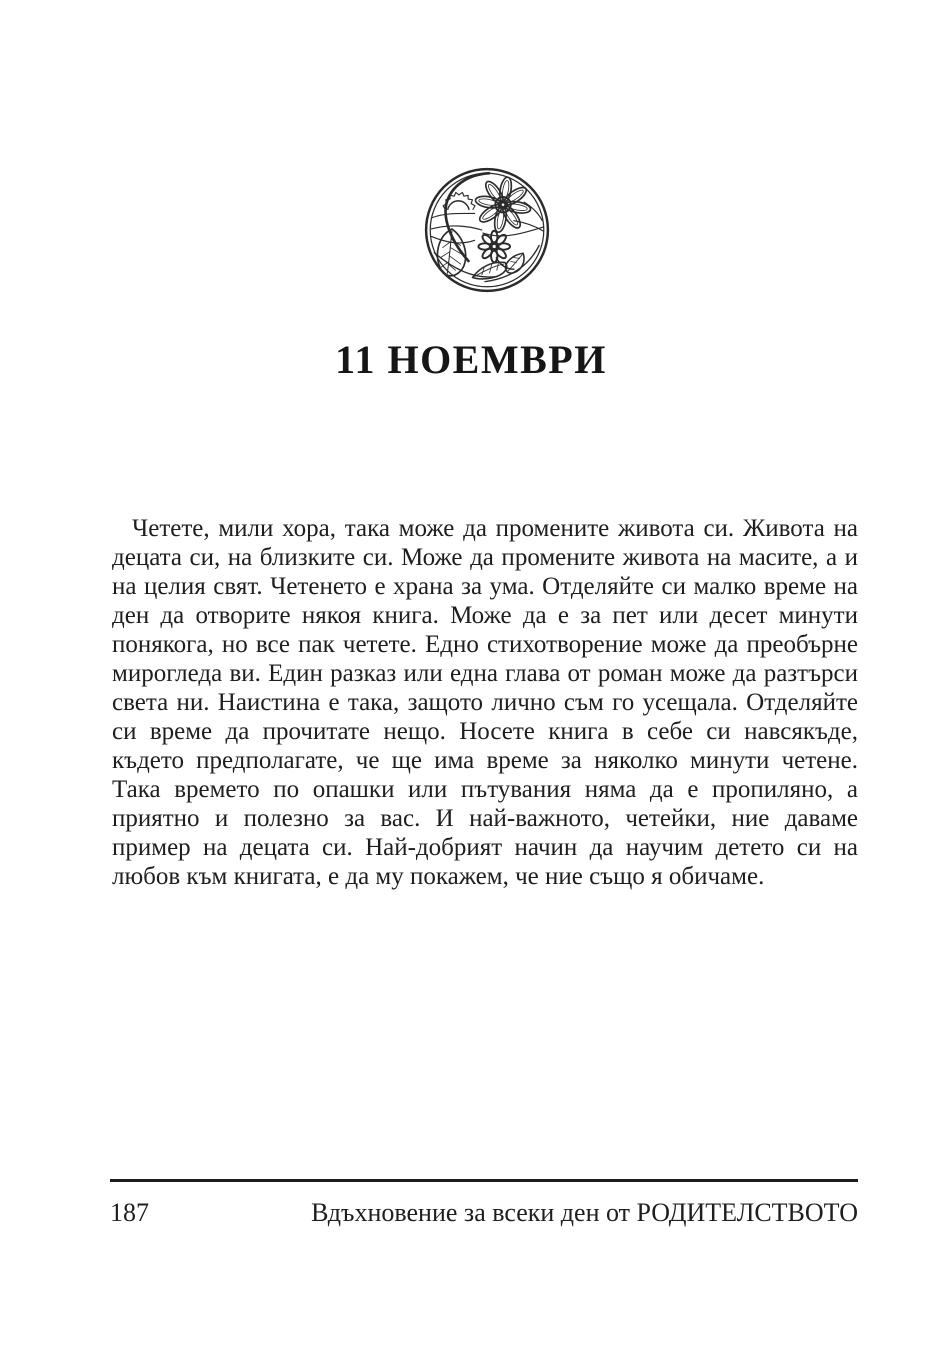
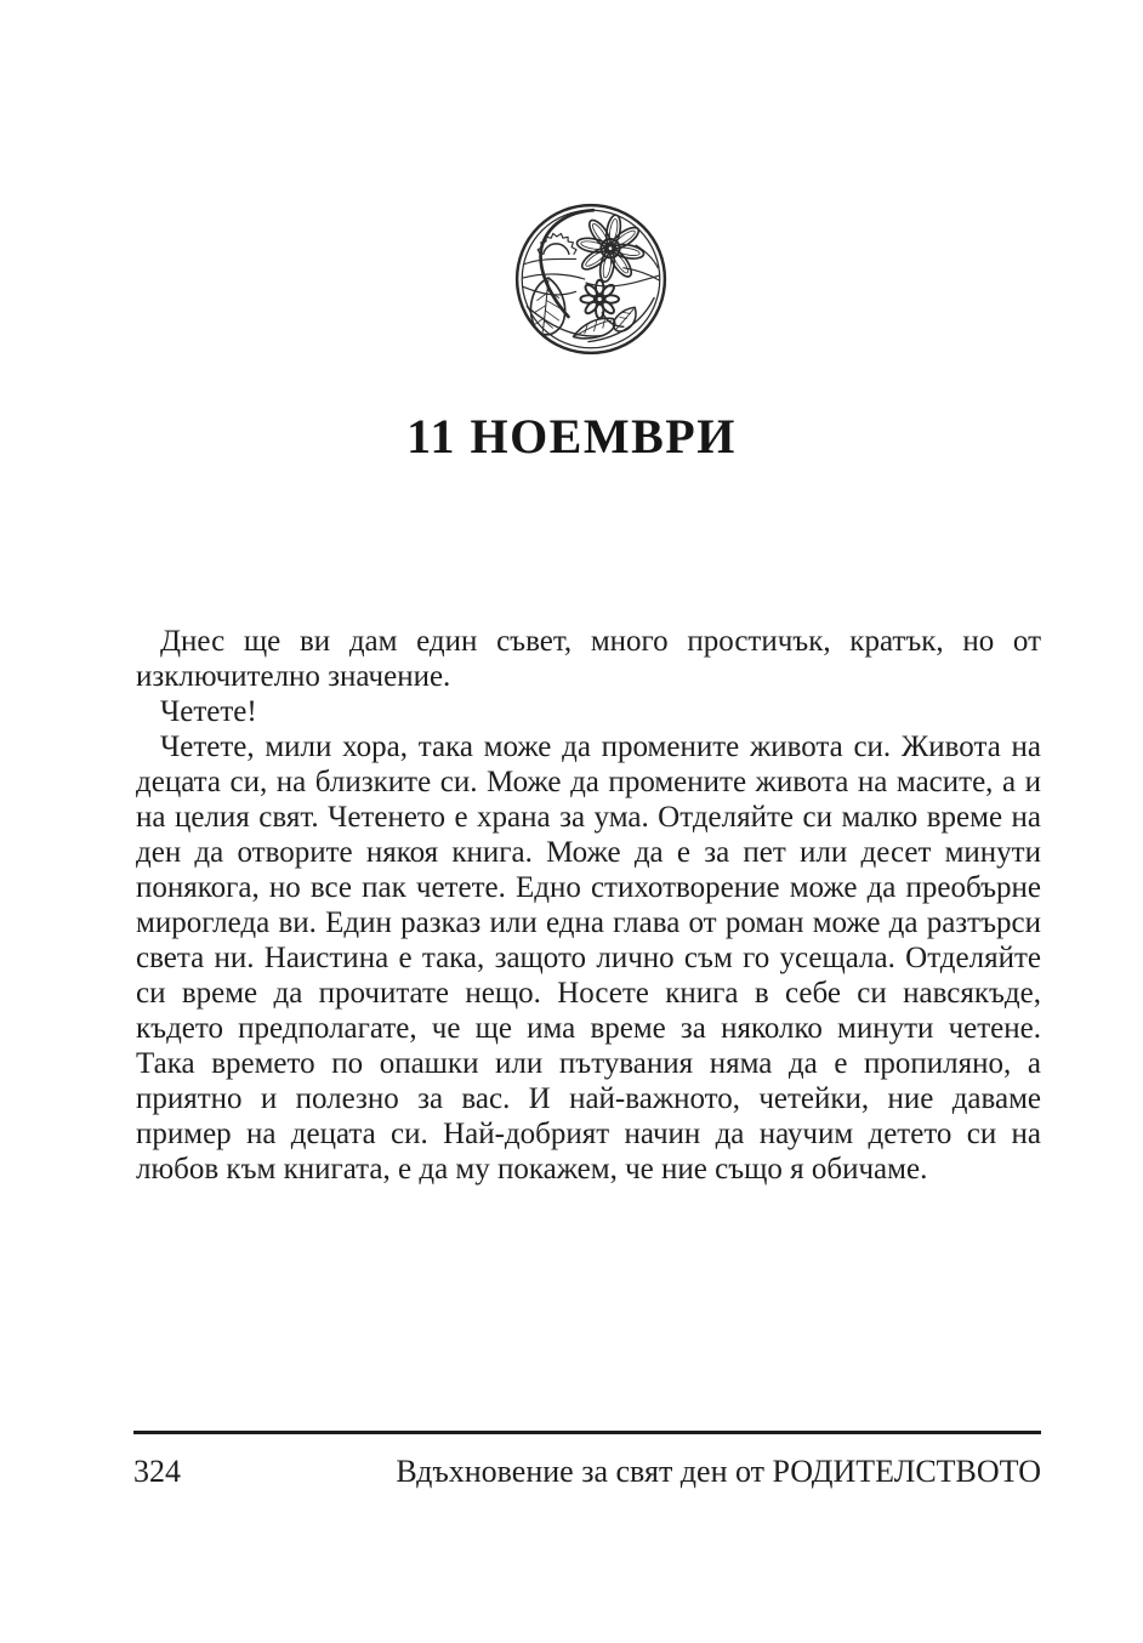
  11 НОЕМВРИ
+ Днес ще ви дам един съвет, много простичък, кратък, но от изключително значение.
+ Четете!
  Четете, мили хора, така може да промените живота си. Живота на децата си, на близките си. Може да промените живота на масите, а и на целия свят. Четенето е храна за ума. Отделяйте си малко време на ден да отворите някоя книга. Може да е за пет или десет минути понякога, но все пак четете. Едно стихотворение може да преобърне мирогледа ви. Един разказ или една глава от роман може да разтърси света ни. Наистина е така, защото лично съм го усещала. Отделяйте си време да прочитате нещо. Носете книга в себе си навсякъде, където предполагате, че ще има време за няколко минути четене. Така времето по опашки или пътувания няма да е пропиляно, а приятно и полезно за вас. И най-важното, четейки, ние даваме пример на децата си. Най-добрият начин да научим детето си на любов към книгата, е да му покажем, че ние също я обичаме.
- 187
+ 324
- Вдъхновение за всеки ден от РОДИТЕЛСТВОТО
+ Вдъхновение за свят ден от РОДИТЕЛСТВОТО
